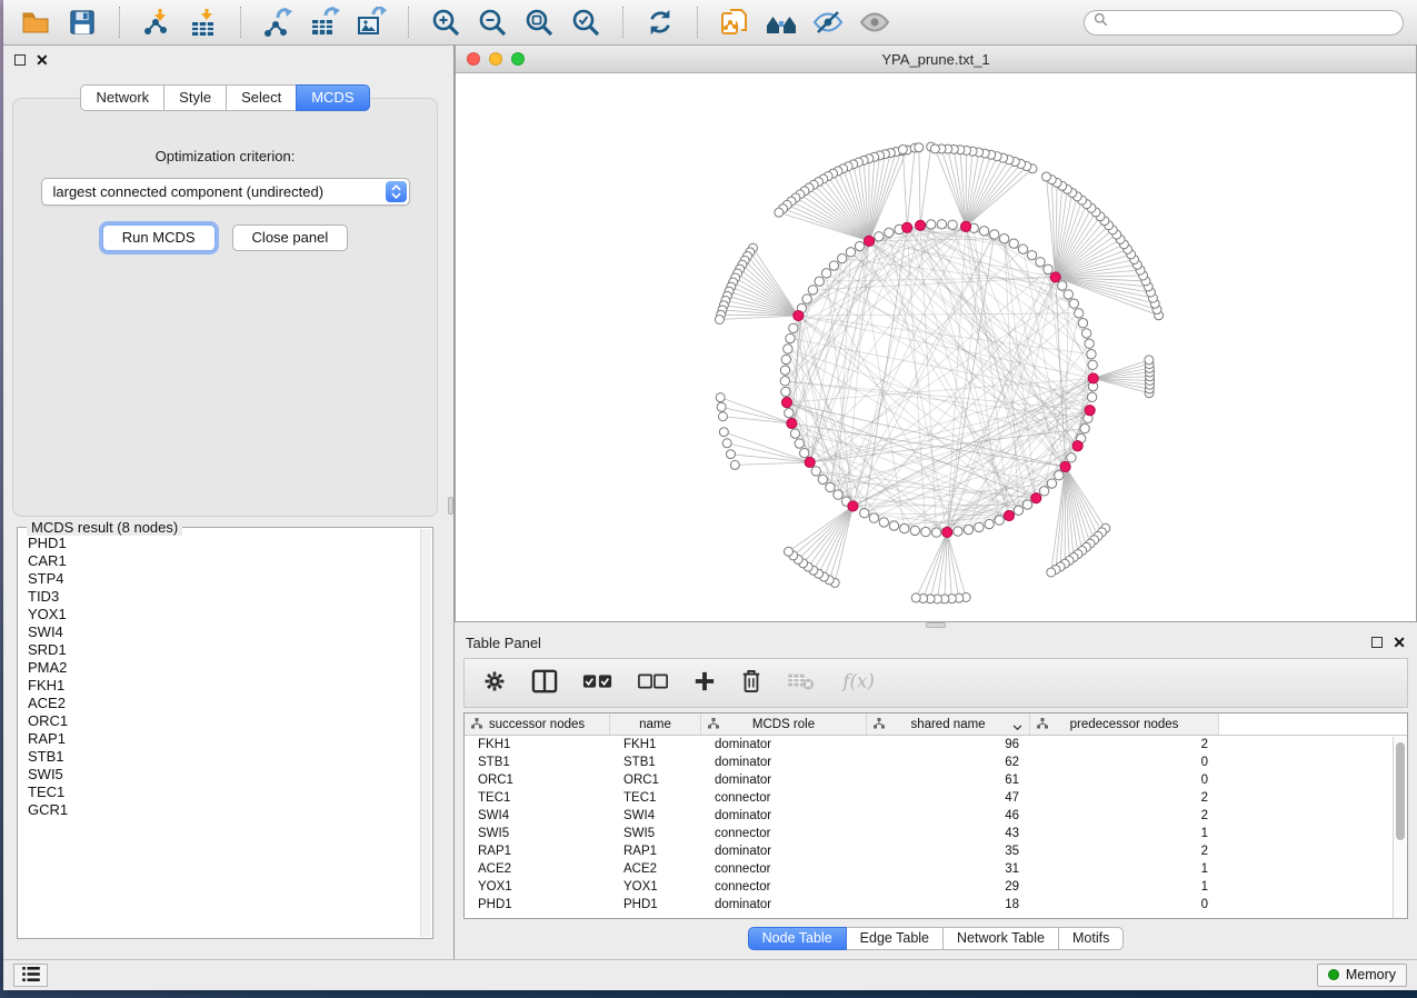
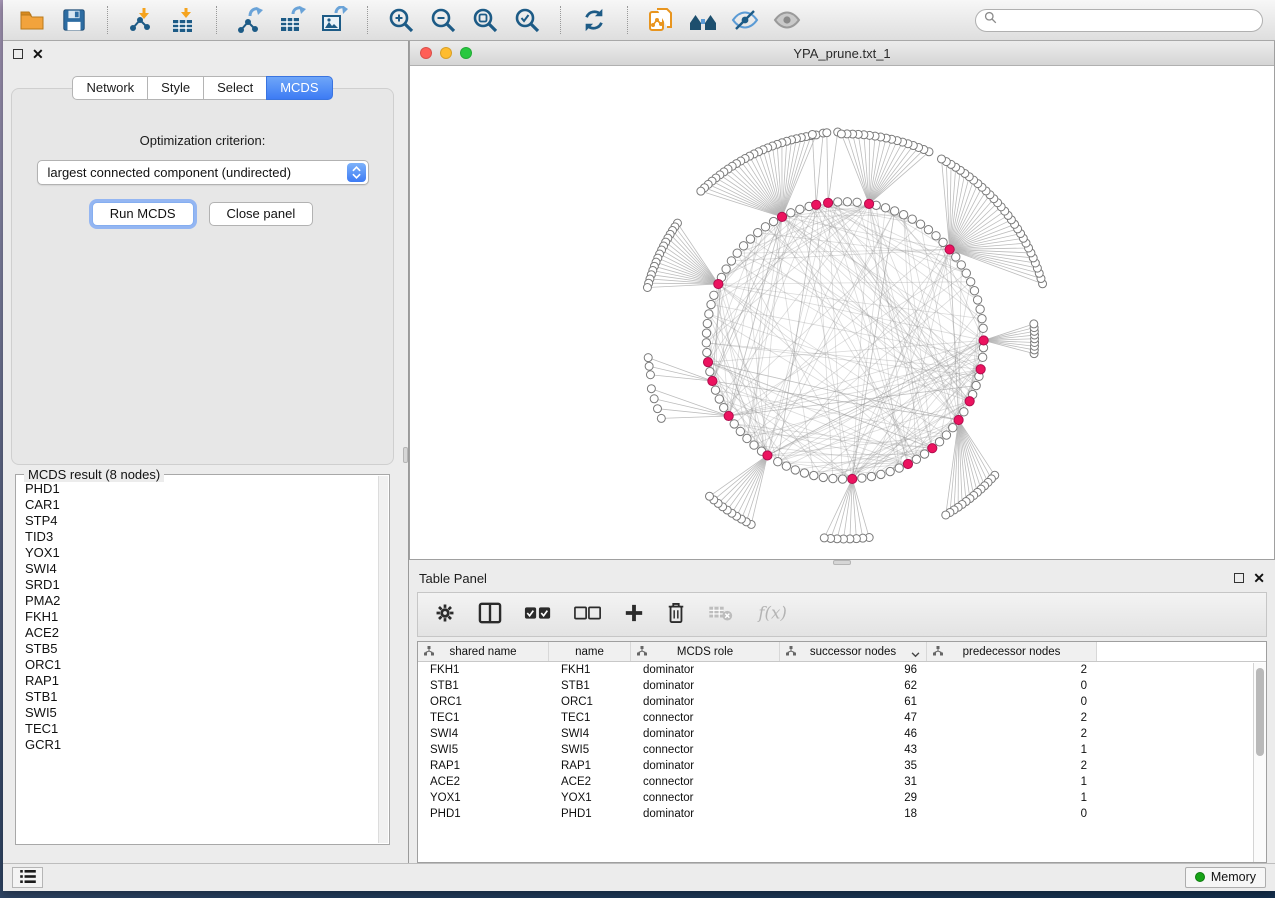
  ✕
  Network
  Style
  Select
  MCDS
  Optimization criterion:
  largest connected component (undirected)
  Run MCDS
  Close panel
  MCDS result (8 nodes)
  PHD1
  CAR1
  STP4
  TID3
  YOX1
  SWI4
  SRD1
  PMA2
  FKH1
  ACE2
+ STB5
  ORC1
  RAP1
  STB1
  SWI5
  TEC1
  GCR1
  YPA_prune.txt_1
  Table Panel
  ✕
  f(x)
- successor nodes
+ shared name
  name
  MCDS role
- shared name
+ successor nodes
  predecessor nodes
  FKH1
  FKH1
  dominator
  96
  2
  STB1
  STB1
  dominator
  62
  0
  ORC1
  ORC1
  dominator
  61
  0
  TEC1
  TEC1
  connector
  47
  2
  SWI4
  SWI4
  dominator
  46
  2
  SWI5
  SWI5
  connector
  43
  1
  RAP1
  RAP1
  dominator
  35
  2
  ACE2
  ACE2
  connector
  31
  1
  YOX1
  YOX1
  connector
  29
  1
  PHD1
  PHD1
  dominator
  18
  0
- Node Table
- Edge Table
- Network Table
- Motifs
  Memory
